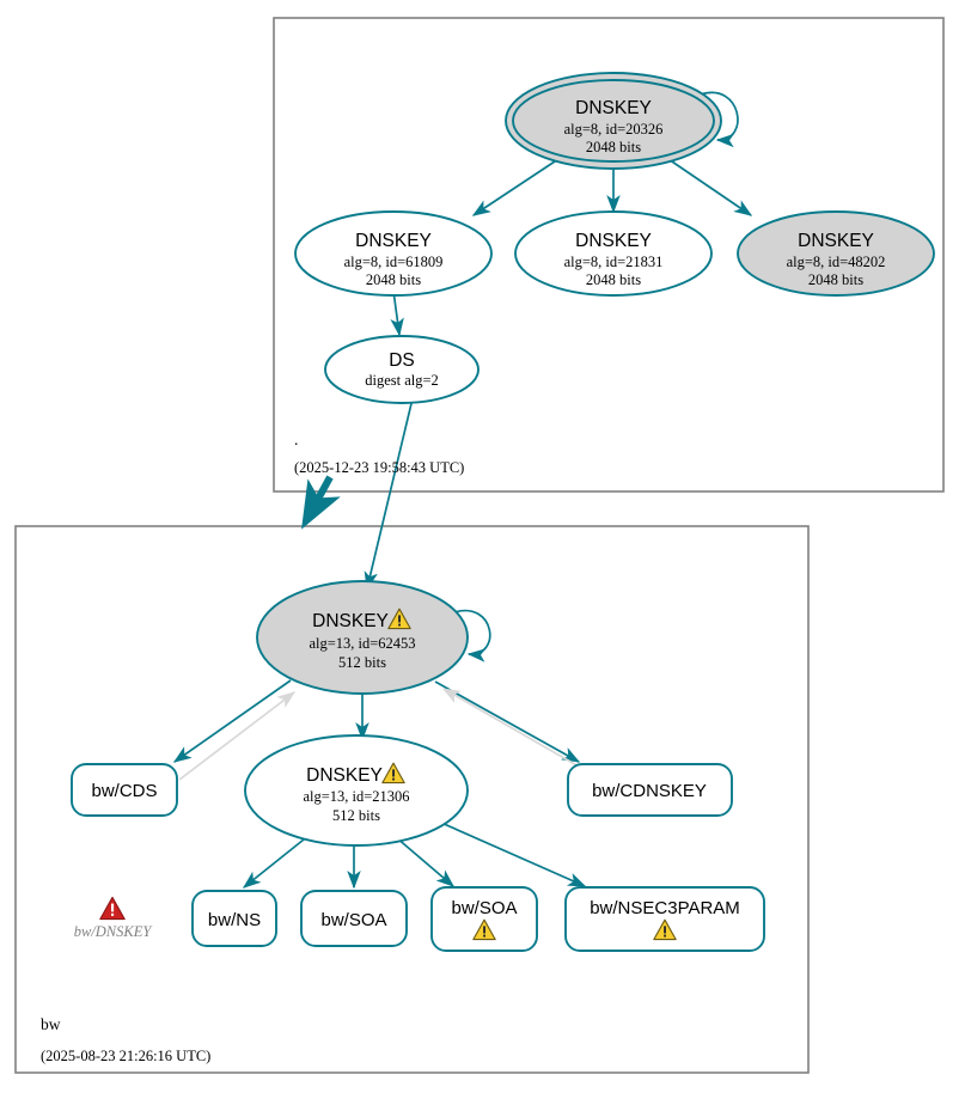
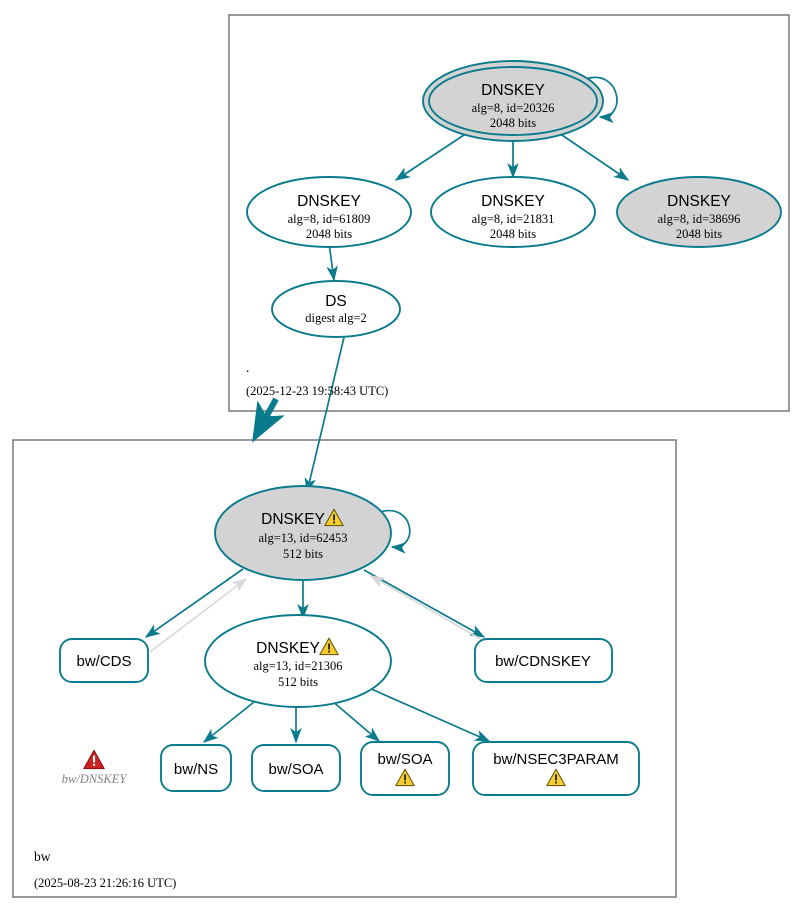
  DNSKEY
  alg=8, id=20326
  2048 bits
  DNSKEY
  alg=8, id=61809
  2048 bits
  DNSKEY
  alg=8, id=21831
  2048 bits
  DNSKEY
- alg=8, id=48202
+ alg=8, id=38696
  2048 bits
  DS
  digest alg=2
  .
  (2025-12-23 19:58:43 UTC)
  DNSKEY
  alg=13, id=62453
  512 bits
  DNSKEY
  alg=13, id=21306
  512 bits
  bw/CDS
  bw/CDNSKEY
  bw/NS
  bw/SOA
  bw/SOA
  bw/NSEC3PARAM
  bw/DNSKEY
  bw
  (2025-08-23 21:26:16 UTC)
